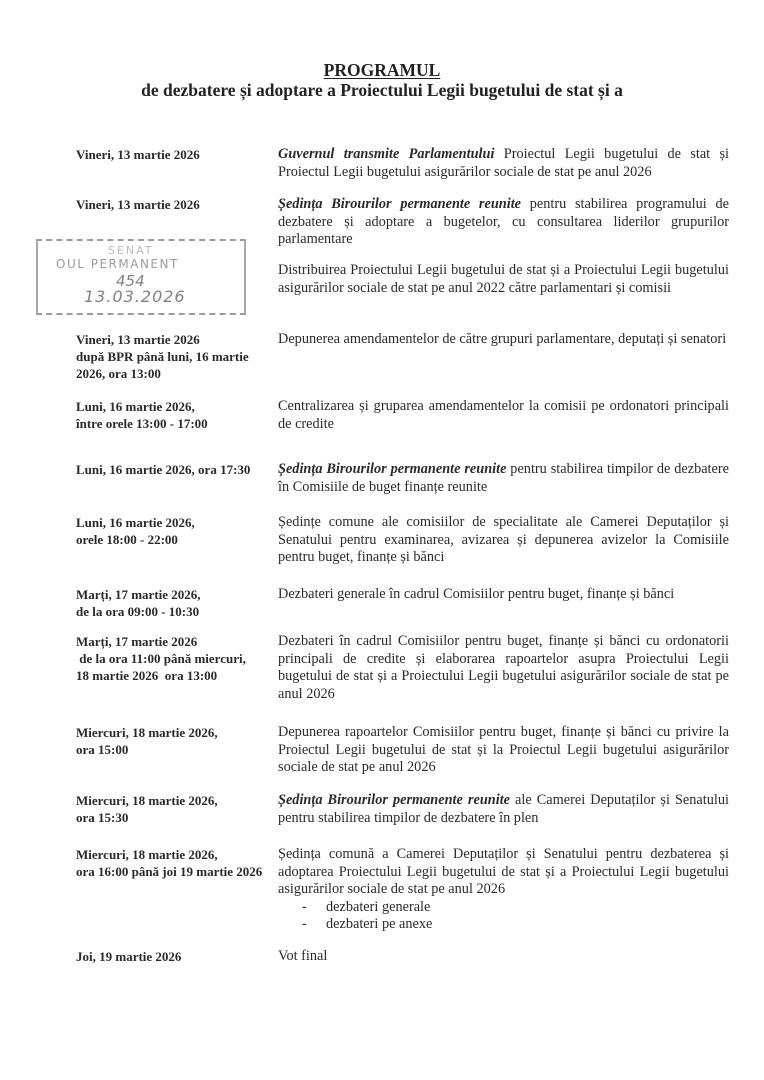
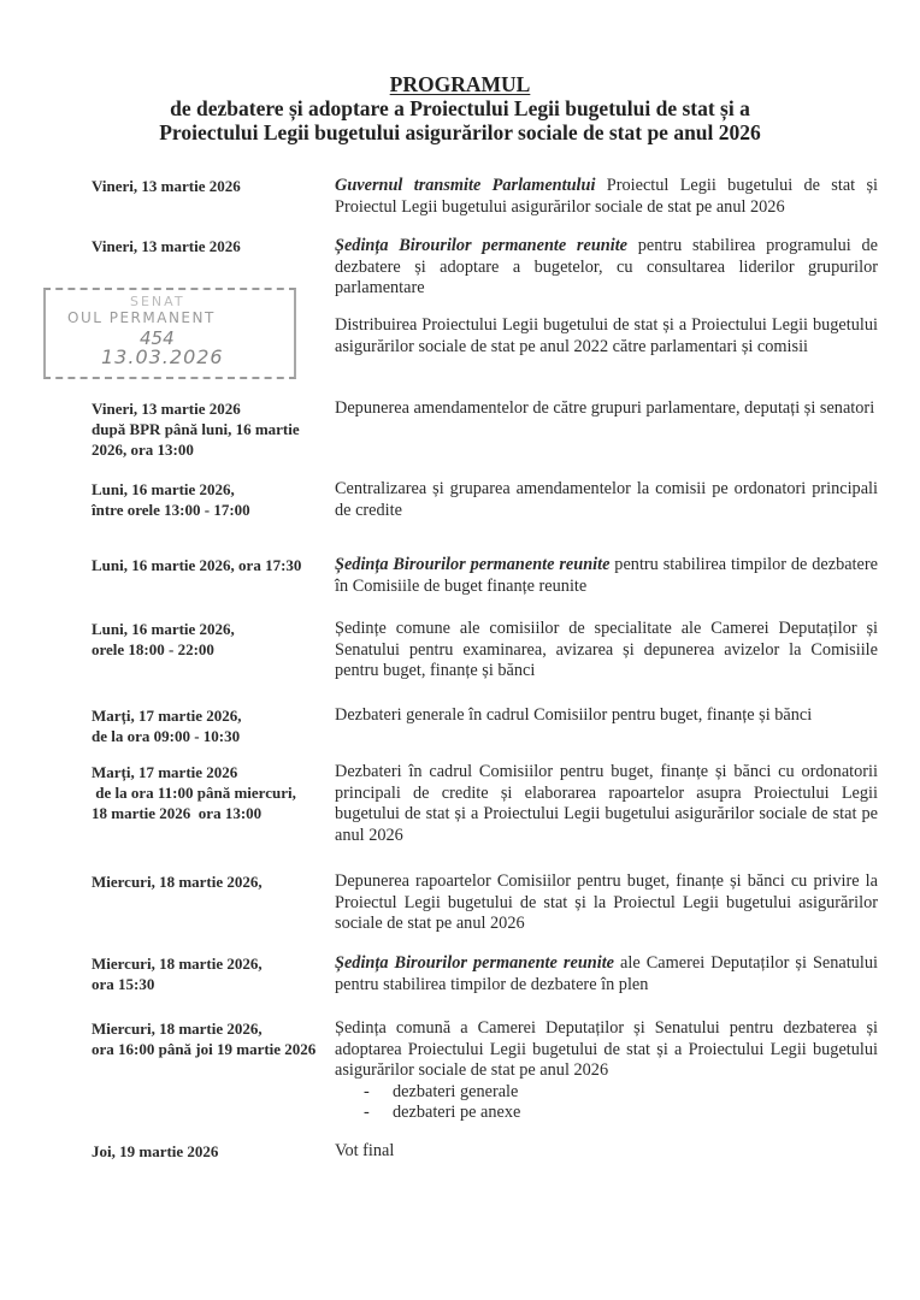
  PROGRAMUL
  de dezbatere și adoptare a Proiectului Legii bugetului de stat și a
+ Proiectului Legii bugetului asigurărilor sociale de stat pe anul 2026
  SENAT
  OUL PERMANENT
  454
  13.03.2026
  Vineri, 13 martie 2026
  Guvernul transmite Parlamentului Proiectul Legii bugetului de stat și Proiectul Legii bugetului asigurărilor sociale de stat pe anul 2026
  Vineri, 13 martie 2026
  Ședința Birourilor permanente reunite pentru stabilirea programului de dezbatere și adoptare a bugetelor, cu consultarea liderilor grupurilor parlamentare
  Distribuirea Proiectului Legii bugetului de stat și a Proiectului Legii bugetului asigurărilor sociale de stat pe anul 2022 către parlamentari și comisii
  Vineri, 13 martie 2026
  după BPR până luni, 16 martie
  2026, ora 13:00
  Depunerea amendamentelor de către grupuri parlamentare, deputați și senatori
  Luni, 16 martie 2026,
  între orele 13:00 - 17:00
  Centralizarea și gruparea amendamentelor la comisii pe ordonatori principali de credite
  Luni, 16 martie 2026, ora 17:30
  Ședința Birourilor permanente reunite pentru stabilirea timpilor de dezbatere în Comisiile de buget finanțe reunite
  Luni, 16 martie 2026,
  orele 18:00 - 22:00
  Ședințe comune ale comisiilor de specialitate ale Camerei Deputaților și Senatului pentru examinarea, avizarea și depunerea avizelor la Comisiile pentru buget, finanțe și bănci
  Marți, 17 martie 2026,
  de la ora 09:00 - 10:30
  Dezbateri generale în cadrul Comisiilor pentru buget, finanțe și bănci
  Marți, 17 martie 2026
  de la ora 11:00 până miercuri,
  18 martie 2026 ora 13:00
  Dezbateri în cadrul Comisiilor pentru buget, finanțe și bănci cu ordonatorii principali de credite și elaborarea rapoartelor asupra Proiectului Legii bugetului de stat și a Proiectului Legii bugetului asigurărilor sociale de stat pe anul 2026
  Miercuri, 18 martie 2026,
- ora 15:00
  Depunerea rapoartelor Comisiilor pentru buget, finanțe și bănci cu privire la Proiectul Legii bugetului de stat și la Proiectul Legii bugetului asigurărilor sociale de stat pe anul 2026
  Miercuri, 18 martie 2026,
  ora 15:30
  Ședința Birourilor permanente reunite ale Camerei Deputaților și Senatului pentru stabilirea timpilor de dezbatere în plen
  Miercuri, 18 martie 2026,
  ora 16:00 până joi 19 martie 2026
  Ședința comună a Camerei Deputaților și Senatului pentru dezbaterea și adoptarea Proiectului Legii bugetului de stat și a Proiectului Legii bugetului asigurărilor sociale de stat pe anul 2026
  -
  dezbateri generale
  -
  dezbateri pe anexe
  Joi, 19 martie 2026
  Vot final
